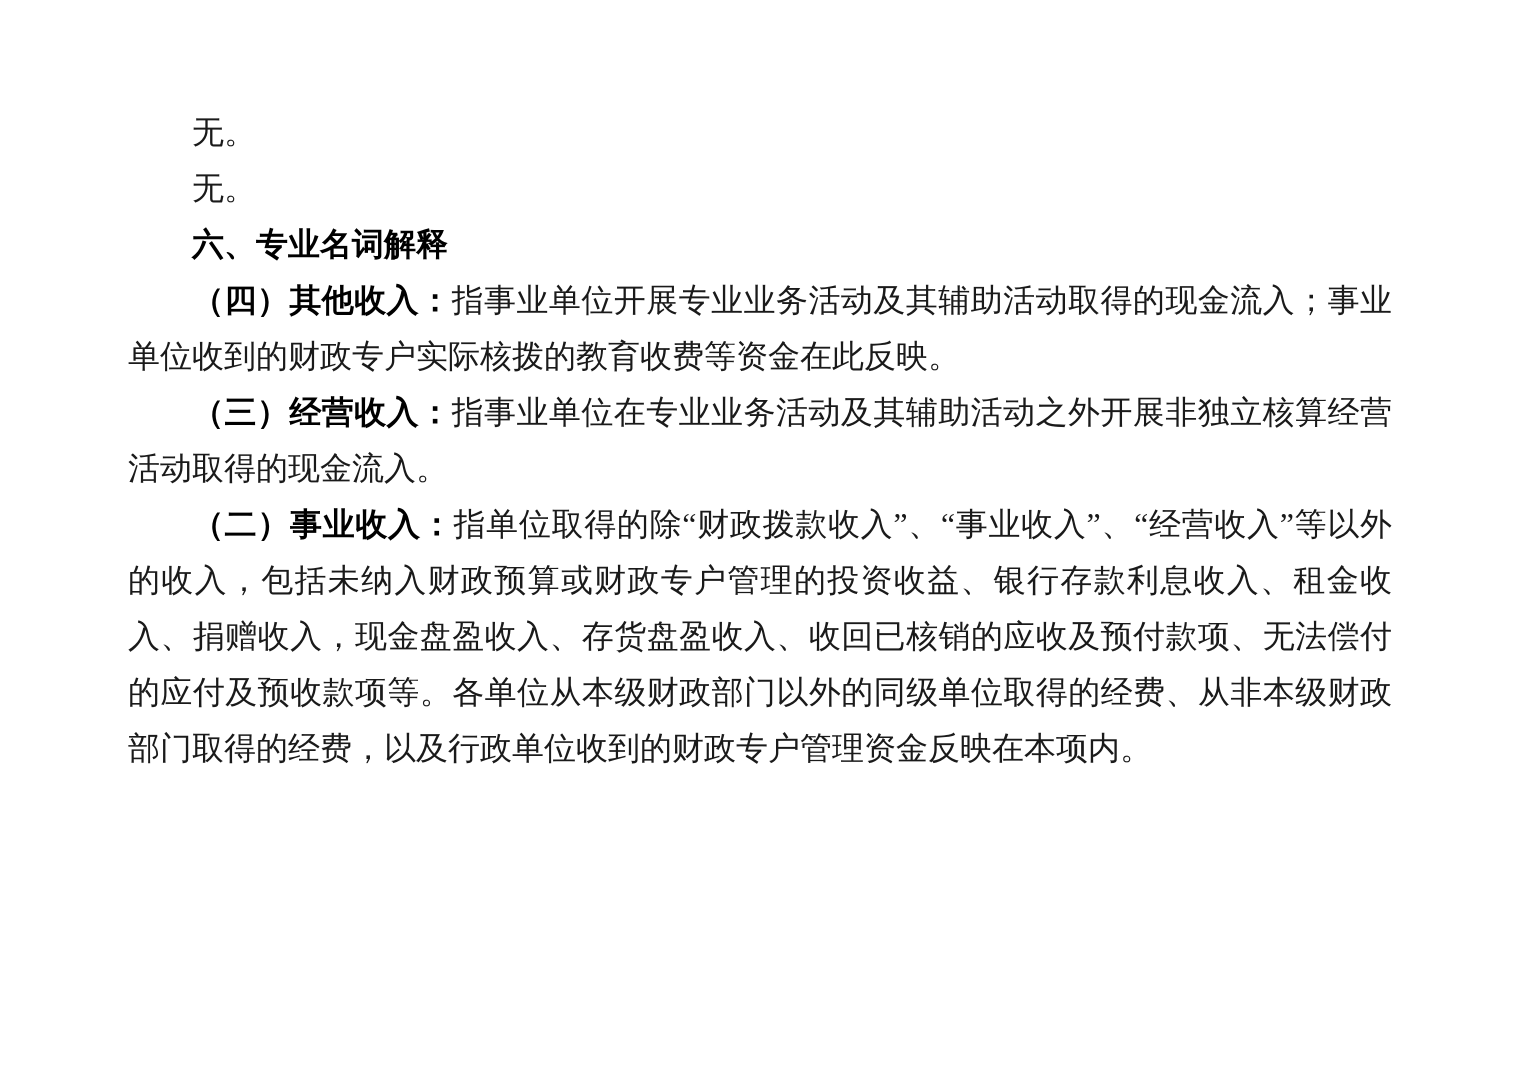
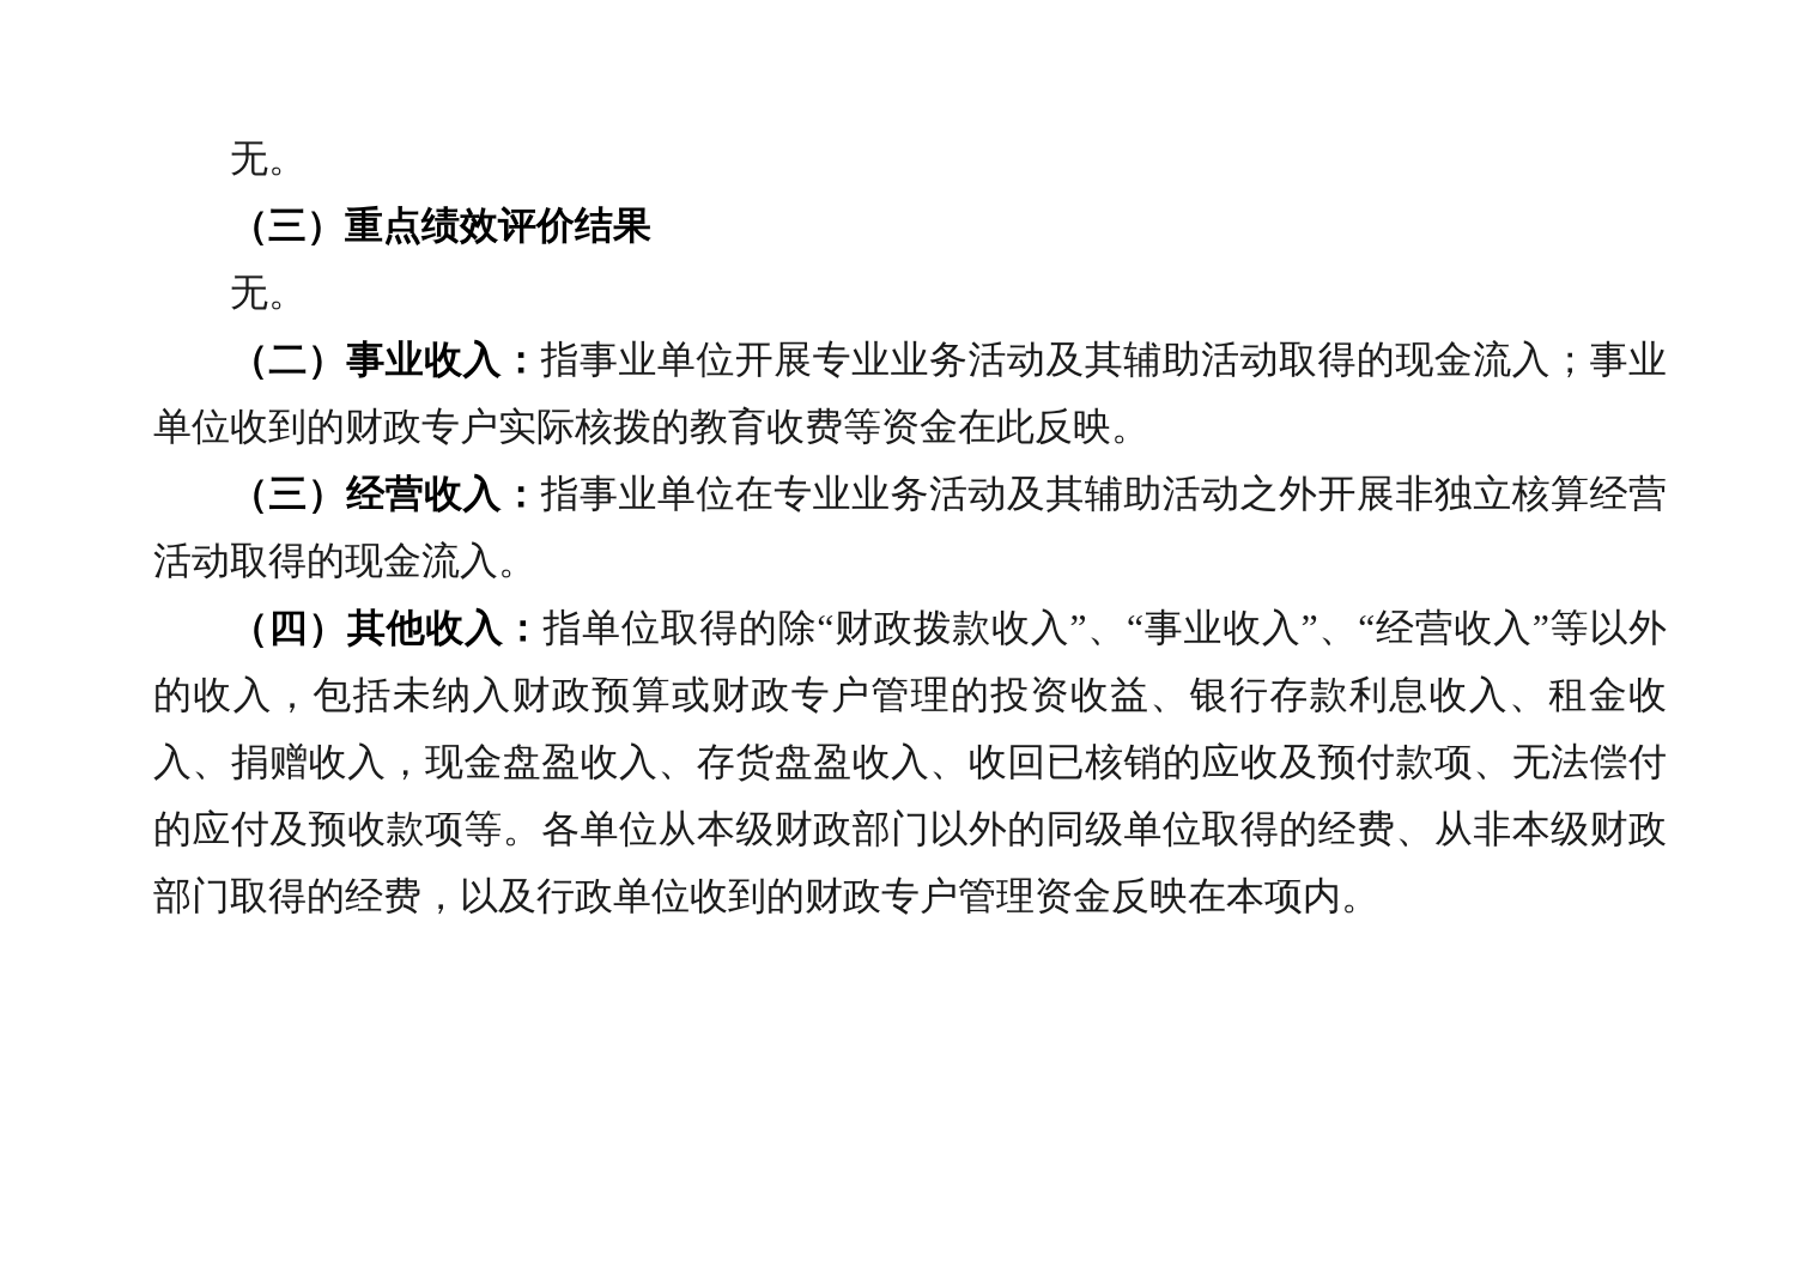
  无。
+ （三）重点绩效评价结果
  无。
- 六、专业名词解释
- （四）其他收入：指事业单位开展专业业务活动及其辅助活动取得的现金流入；事业单位收到的财政专户实际核拨的教育收费等资金在此反映。
+ （二）事业收入：指事业单位开展专业业务活动及其辅助活动取得的现金流入；事业单位收到的财政专户实际核拨的教育收费等资金在此反映。
  （三）经营收入：指事业单位在专业业务活动及其辅助活动之外开展非独立核算经营活动取得的现金流入。
- （二）事业收入：指单位取得的除“财政拨款收入”、“事业收入”、“经营收入”等以外的收入，包括未纳入财政预算或财政专户管理的投资收益、银行存款利息收入、租金收入、捐赠收入，现金盘盈收入、存货盘盈收入、收回已核销的应收及预付款项、无法偿付的应付及预收款项等。各单位从本级财政部门以外的同级单位取得的经费、从非本级财政部门取得的经费，以及行政单位收到的财政专户管理资金反映在本项内。
+ （四）其他收入：指单位取得的除“财政拨款收入”、“事业收入”、“经营收入”等以外的收入，包括未纳入财政预算或财政专户管理的投资收益、银行存款利息收入、租金收入、捐赠收入，现金盘盈收入、存货盘盈收入、收回已核销的应收及预付款项、无法偿付的应付及预收款项等。各单位从本级财政部门以外的同级单位取得的经费、从非本级财政部门取得的经费，以及行政单位收到的财政专户管理资金反映在本项内。
